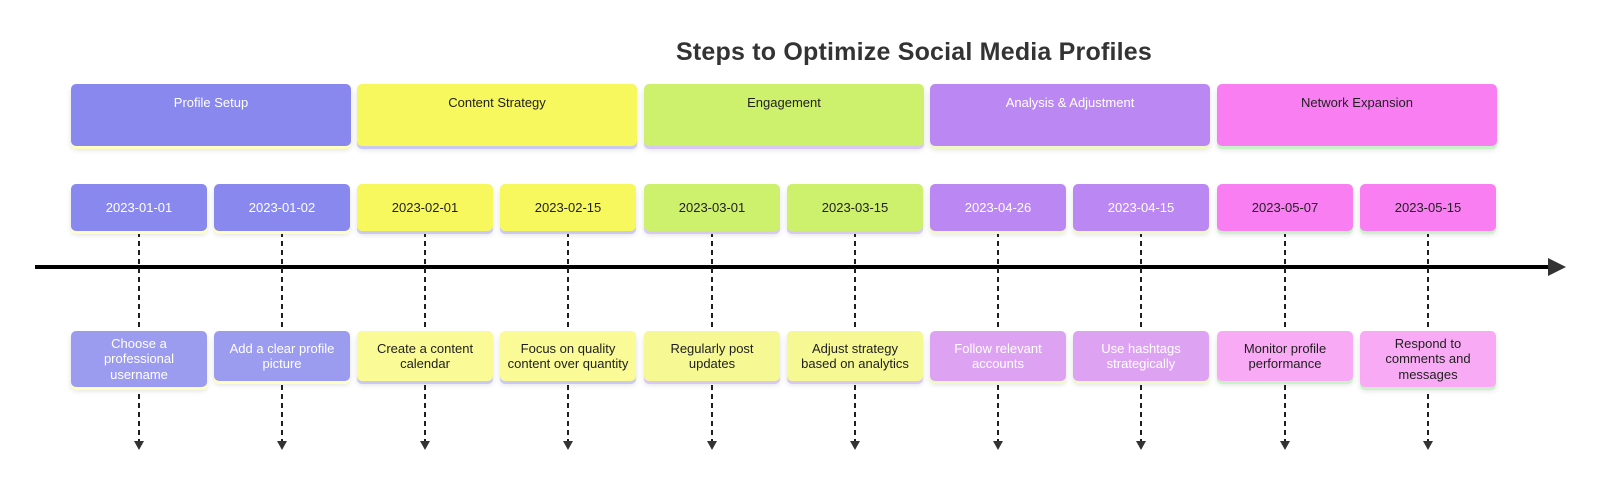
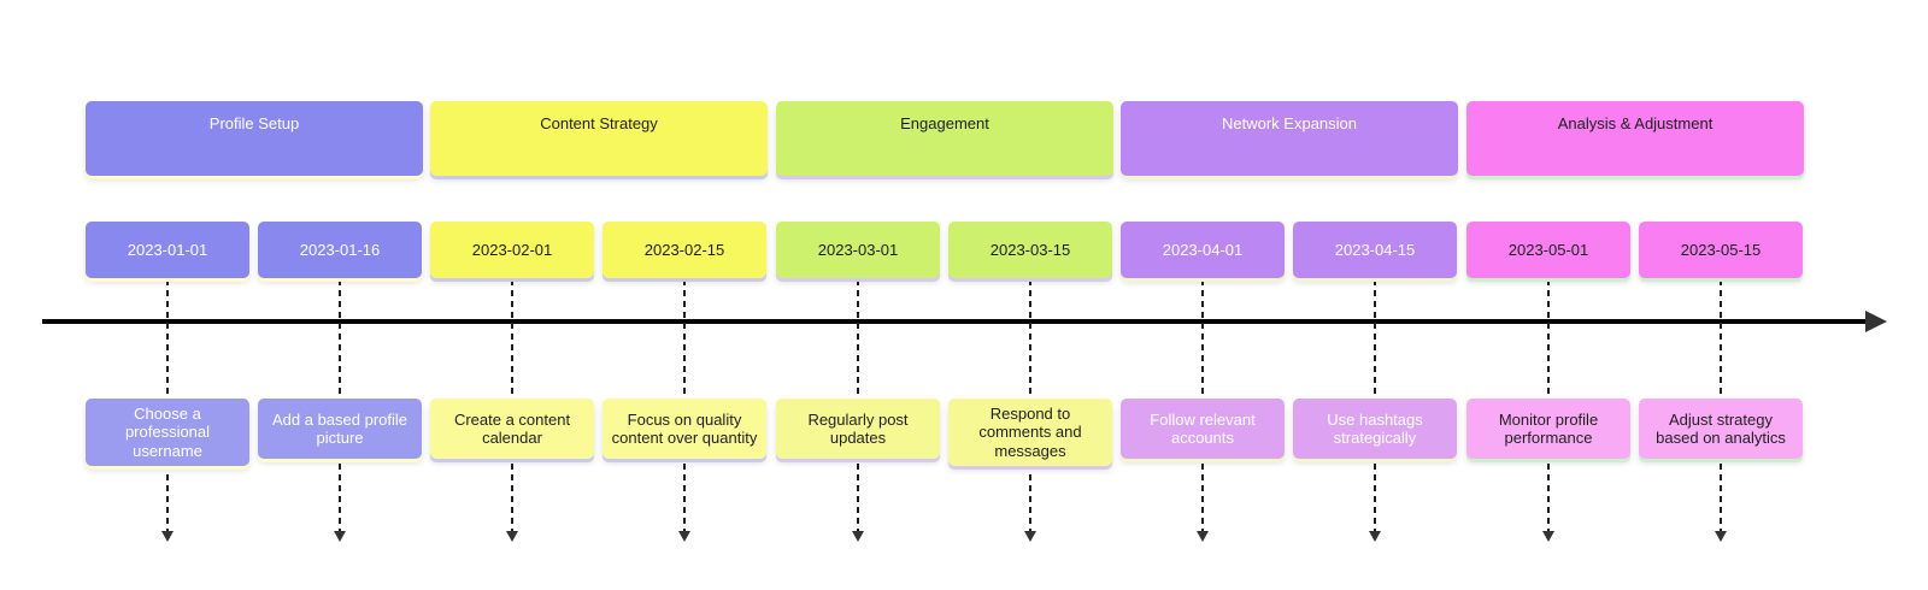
- Steps to Optimize Social Media Profiles
  Profile Setup
  2023-01-01
  Choose a professional username
- 2023-01-02
+ 2023-01-16
- Add a clear profile picture
+ Add a based profile picture
  Content Strategy
  2023-02-01
  Create a content calendar
  2023-02-15
  Focus on quality content over quantity
  Engagement
  2023-03-01
  Regularly post updates
  2023-03-15
- Adjust strategy based on analytics
+ Respond to comments and messages
- Analysis & Adjustment
+ Network Expansion
- 2023-04-26
+ 2023-04-01
  Follow relevant accounts
  2023-04-15
  Use hashtags strategically
- Network Expansion
+ Analysis & Adjustment
- 2023-05-07
+ 2023-05-01
  Monitor profile performance
  2023-05-15
- Respond to comments and messages
+ Adjust strategy based on analytics
